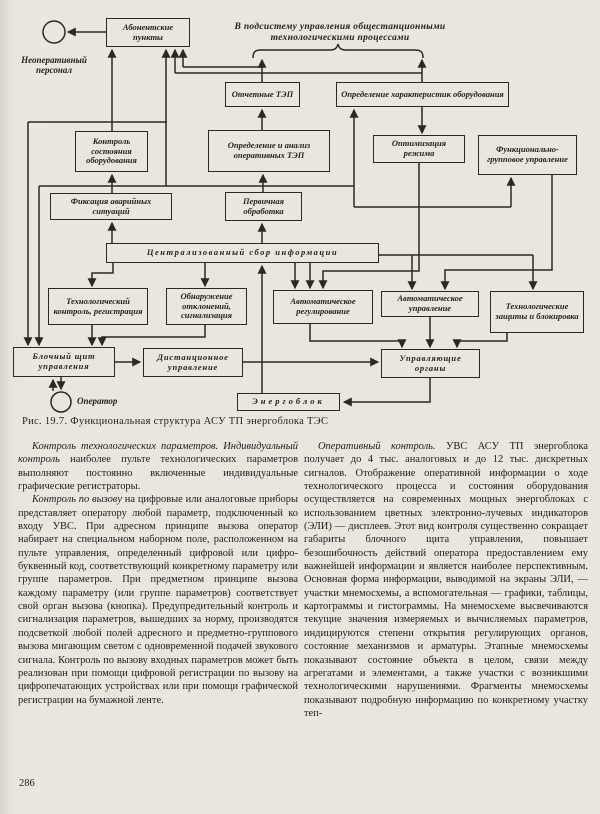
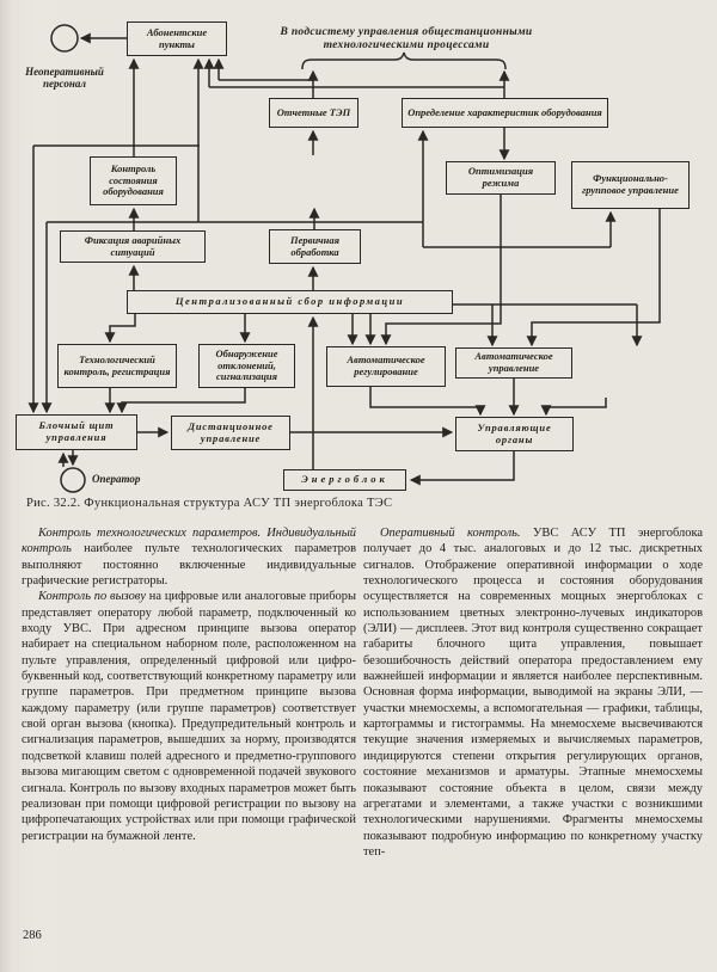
  В подсистему управления общестанционными
  технологическими процессами
  Неоперативный персонал
  Оператор
  Абонентские пункты
  Отчетные ТЭП
  Определение характеристик оборудования
  Контроль состояния оборудования
- Определение и анализ оперативных ТЭП
  Оптимизация режима
  Функционально-групповое управление
  Фиксация аварийных ситуаций
  Первичная обработка
  Централизованный сбор информации
  Технологический контроль, регистрация
  Обнаружение отклонений, сигнализация
  Автоматическое регулирование
  Автоматическое управление
- Технологические защиты и блокировка
  Блочный щит управления
  Дистанционное управление
  Управляющие органы
  Энергоблок
- Рис. 19.7. Функциональная структура АСУ ТП энергоблока ТЭС
+ Рис. 32.2. Функциональная структура АСУ ТП энергоблока ТЭС
  Контроль технологических параметров. Индивидуальный контроль наиболее пульте технологических параметров выполняют постоянно включенные индивидуальные графические регистраторы.
- Контроль по вызову на цифровые или аналоговые приборы представляет оператору любой параметр, подключенный ко входу УВС. При адресном принципе вызова оператор набирает на специальном наборном поле, расположенном на пульте управления, определенный цифровой или цифро-буквенный код, соответствующий конкретному параметру или группе параметров. При предметном принципе вызова каждому параметру (или группе параметров) соответствует свой орган вызова (кнопка). Предупредительный контроль и сигнализация параметров, вышедших за норму, производятся подсветкой любой полей адресного и предметно-группового вызова мигающим светом с одновременной подачей звукового сигнала. Контроль по вызову входных параметров может быть реализован при помощи цифровой регистрации по вызову на цифропечатающих устройствах или при помощи графической регистрации на бумажной ленте.
+ Контроль по вызову на цифровые или аналоговые приборы представляет оператору любой параметр, подключенный ко входу УВС. При адресном принципе вызова оператор набирает на специальном наборном поле, расположенном на пульте управления, определенный цифровой или цифро-буквенный код, соответствующий конкретному параметру или группе параметров. При предметном принципе вызова каждому параметру (или группе параметров) соответствует свой орган вызова (кнопка). Предупредительный контроль и сигнализация параметров, вышедших за норму, производятся подсветкой клавиш полей адресного и предметно-группового вызова мигающим светом с одновременной подачей звукового сигнала. Контроль по вызову входных параметров может быть реализован при помощи цифровой регистрации по вызову на цифропечатающих устройствах или при помощи графической регистрации на бумажной ленте.
  Оперативный контроль. УВС АСУ ТП энергоблока получает до 4 тыс. аналоговых и до 12 тыс. дискретных сигналов. Отображение оперативной информации о ходе технологического процесса и состояния оборудования осуществляется на современных мощных энергоблоках с использованием цветных электронно-лучевых индикаторов (ЭЛИ) — дисплеев. Этот вид контроля существенно сокращает габариты блочного щита управления, повышает безошибочность действий оператора предоставлением ему важнейшей информации и является наиболее перспективным. Основная форма информации, выводимой на экраны ЭЛИ, — участки мнемосхемы, а вспомогательная — графики, таблицы, картограммы и гистограммы. На мнемосхеме высвечиваются текущие значения измеряемых и вычисляемых параметров, индицируются степени открытия регулирующих органов, состояние механизмов и арматуры. Этапные мнемосхемы показывают состояние объекта в целом, связи между агрегатами и элементами, а также участки с возникшими технологическими нарушениями. Фрагменты мнемосхемы показывают подробную информацию по конкретному участку теп-
  286
